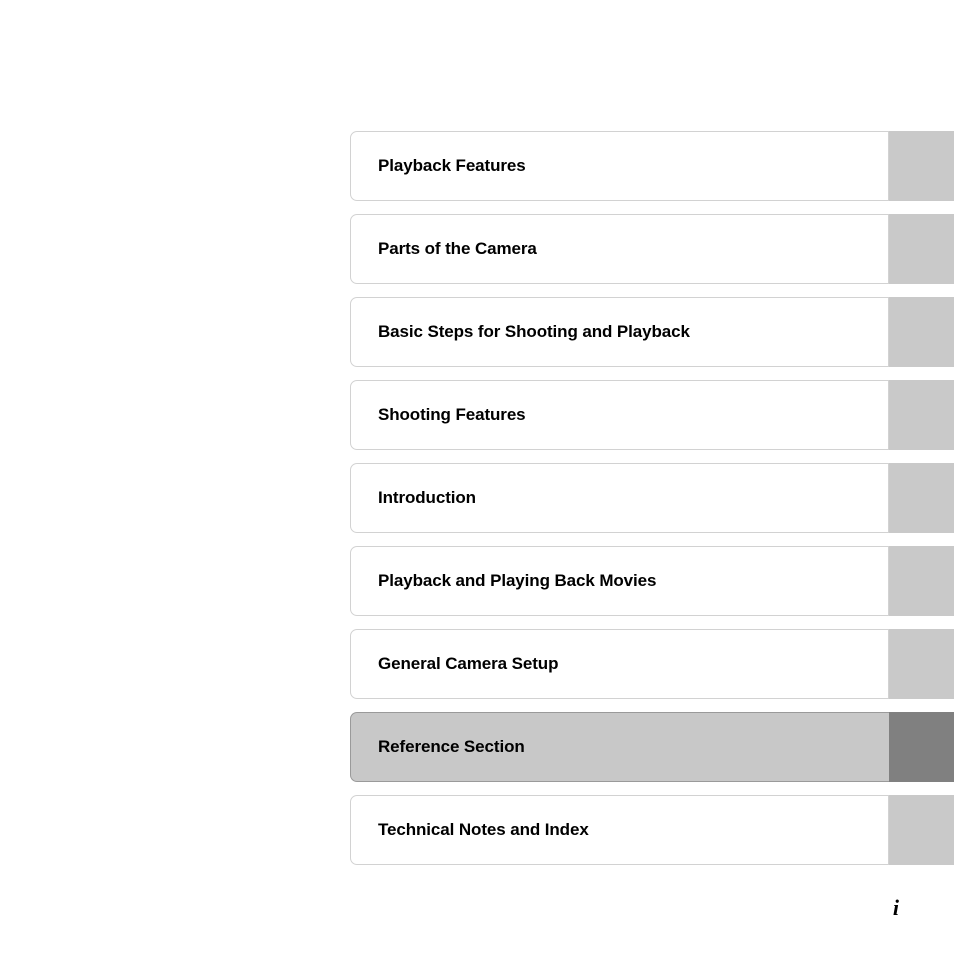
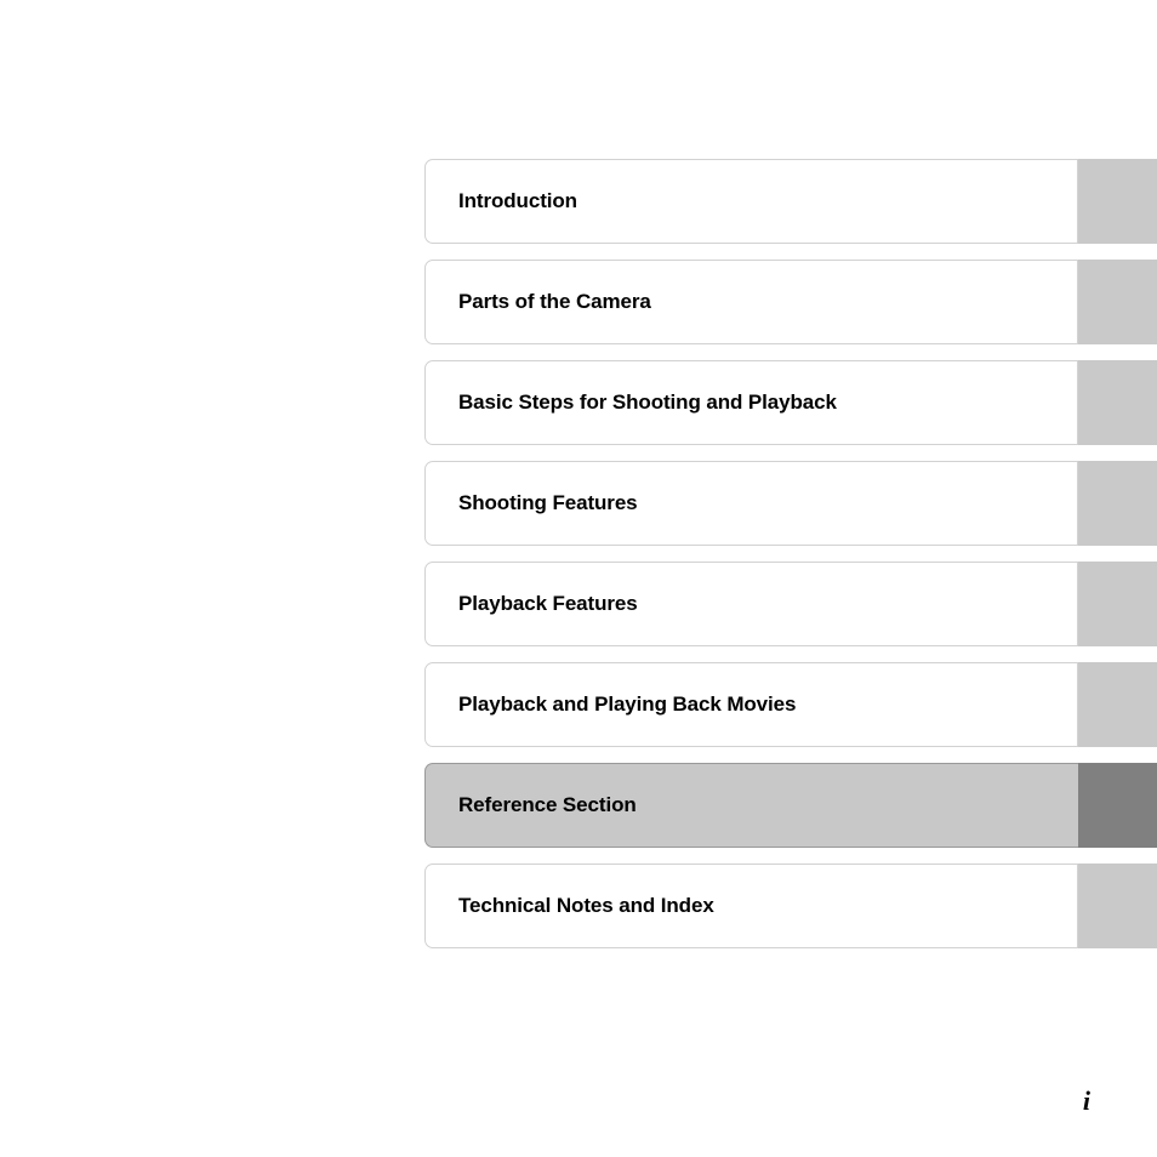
- Playback Features
+ Introduction
  Parts of the Camera
  Basic Steps for Shooting and Playback
  Shooting Features
- Introduction
+ Playback Features
  Playback and Playing Back Movies
- General Camera Setup
  Reference Section
  Technical Notes and Index
  i
